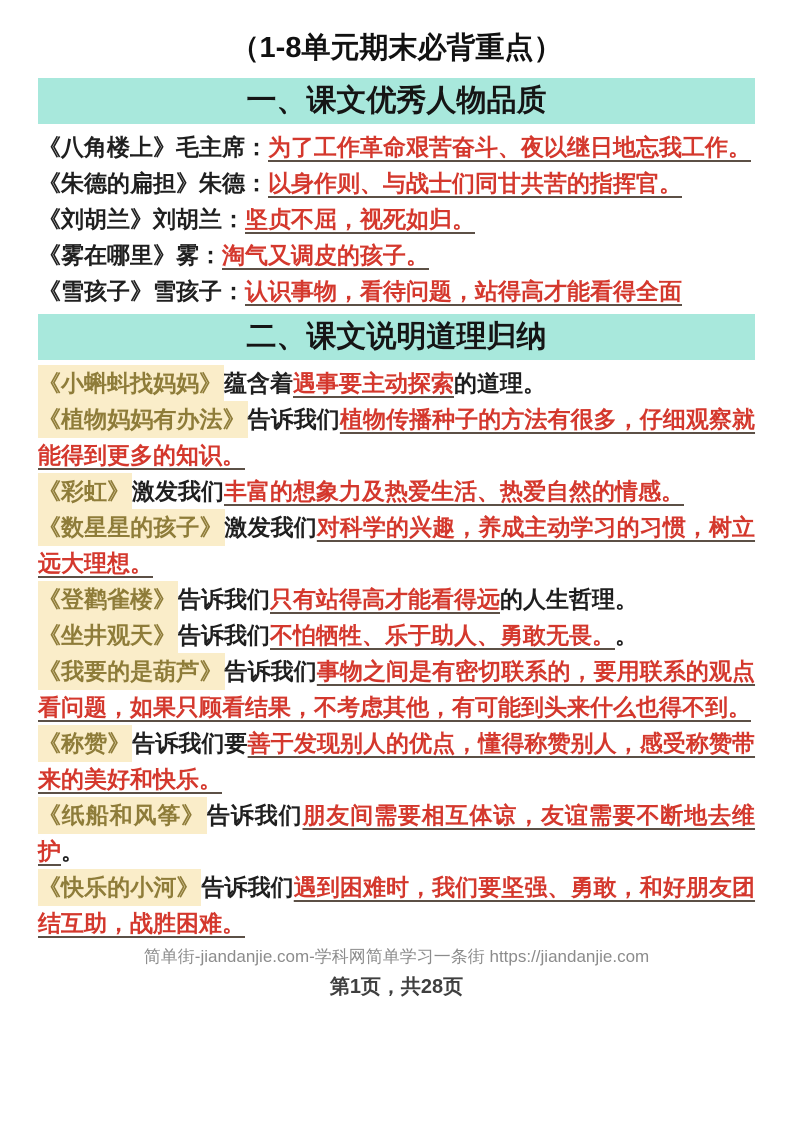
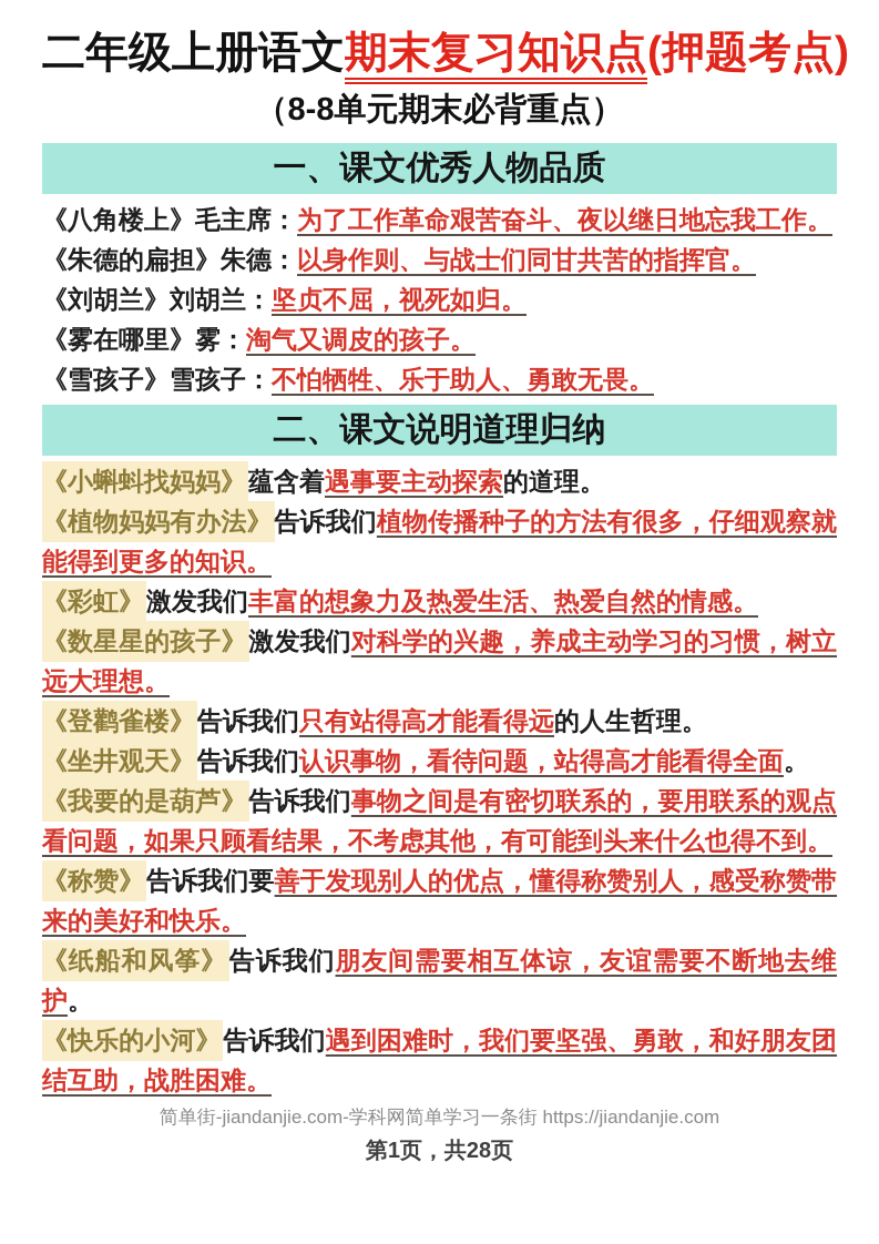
+ 二年级上册语文期末复习知识点(押题考点)
- （1-8单元期末必背重点）
+ （8-8单元期末必背重点）
  一、课文优秀人物品质
  《八角楼上》毛主席：为了工作革命艰苦奋斗、夜以继日地忘我工作。
  《朱德的扁担》朱德：以身作则、与战士们同甘共苦的指挥官。
  《刘胡兰》刘胡兰：坚贞不屈，视死如归。
  《雾在哪里》雾：淘气又调皮的孩子。
- 《雪孩子》雪孩子：认识事物，看待问题，站得高才能看得全面
+ 《雪孩子》雪孩子：不怕牺牲、乐于助人、勇敢无畏。
  二、课文说明道理归纳
  《小蝌蚪找妈妈》蕴含着遇事要主动探索的道理。
  《植物妈妈有办法》告诉我们植物传播种子的方法有很多，仔细观察就能得到更多的知识。
  《彩虹》激发我们丰富的想象力及热爱生活、热爱自然的情感。
  《数星星的孩子》激发我们对科学的兴趣，养成主动学习的习惯，树立远大理想。
  《登鹳雀楼》告诉我们只有站得高才能看得远的人生哲理。
- 《坐井观天》告诉我们不怕牺牲、乐于助人、勇敢无畏。。
+ 《坐井观天》告诉我们认识事物，看待问题，站得高才能看得全面。
  《我要的是葫芦》告诉我们事物之间是有密切联系的，要用联系的观点看问题，如果只顾看结果，不考虑其他，有可能到头来什么也得不到。
  《称赞》告诉我们要善于发现别人的优点，懂得称赞别人，感受称赞带来的美好和快乐。
  《纸船和风筝》告诉我们朋友间需要相互体谅，友谊需要不断地去维护。
  《快乐的小河》告诉我们遇到困难时，我们要坚强、勇敢，和好朋友团结互助，战胜困难。
  简单街-jiandanjie.com-学科网简单学习一条街 https://jiandanjie.com
  第1页，共28页
